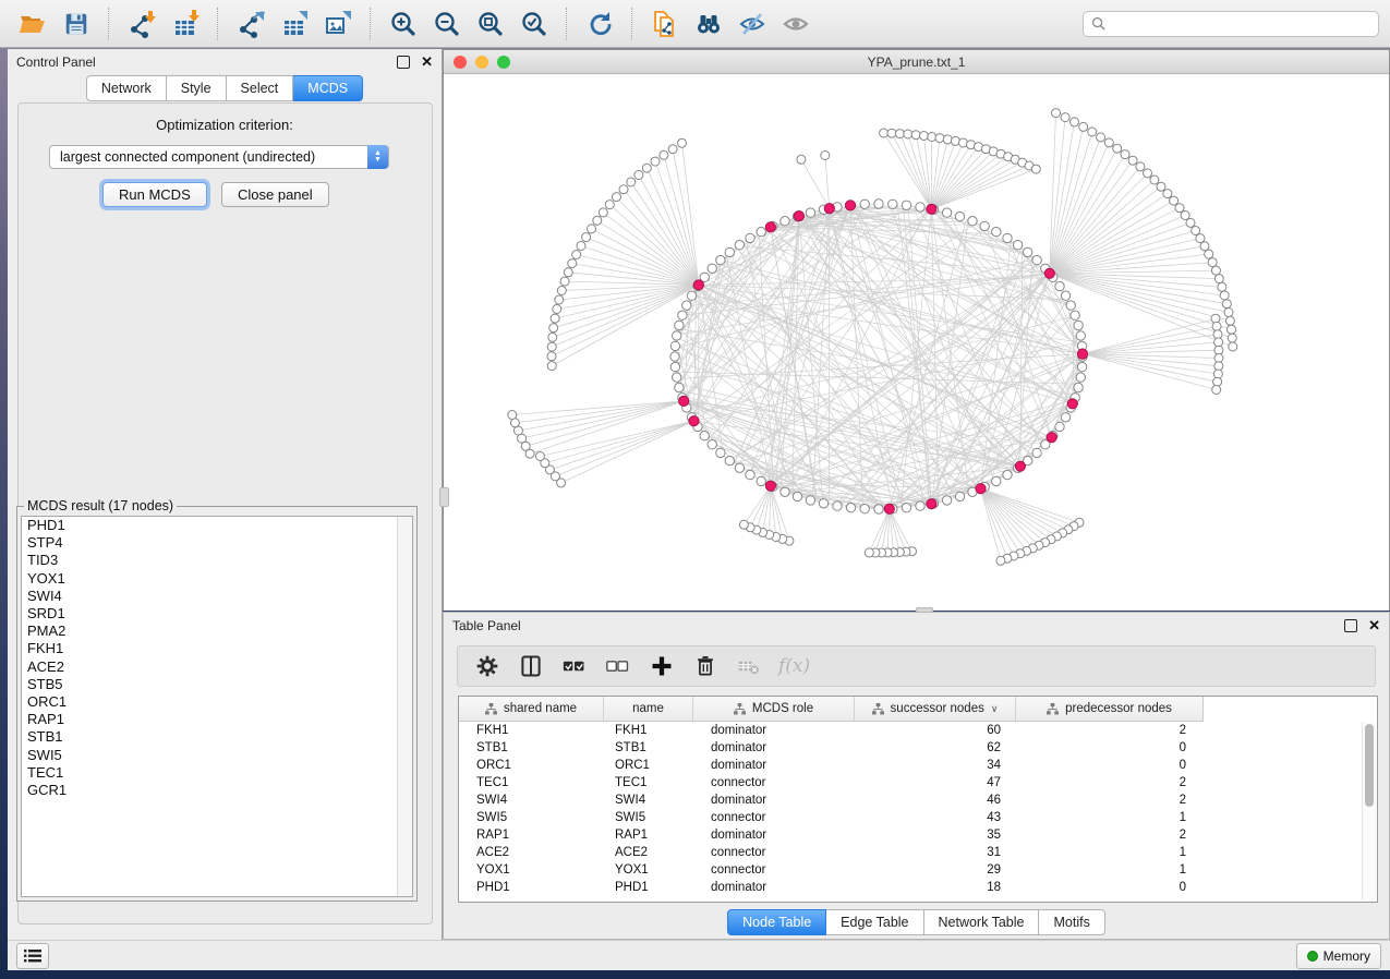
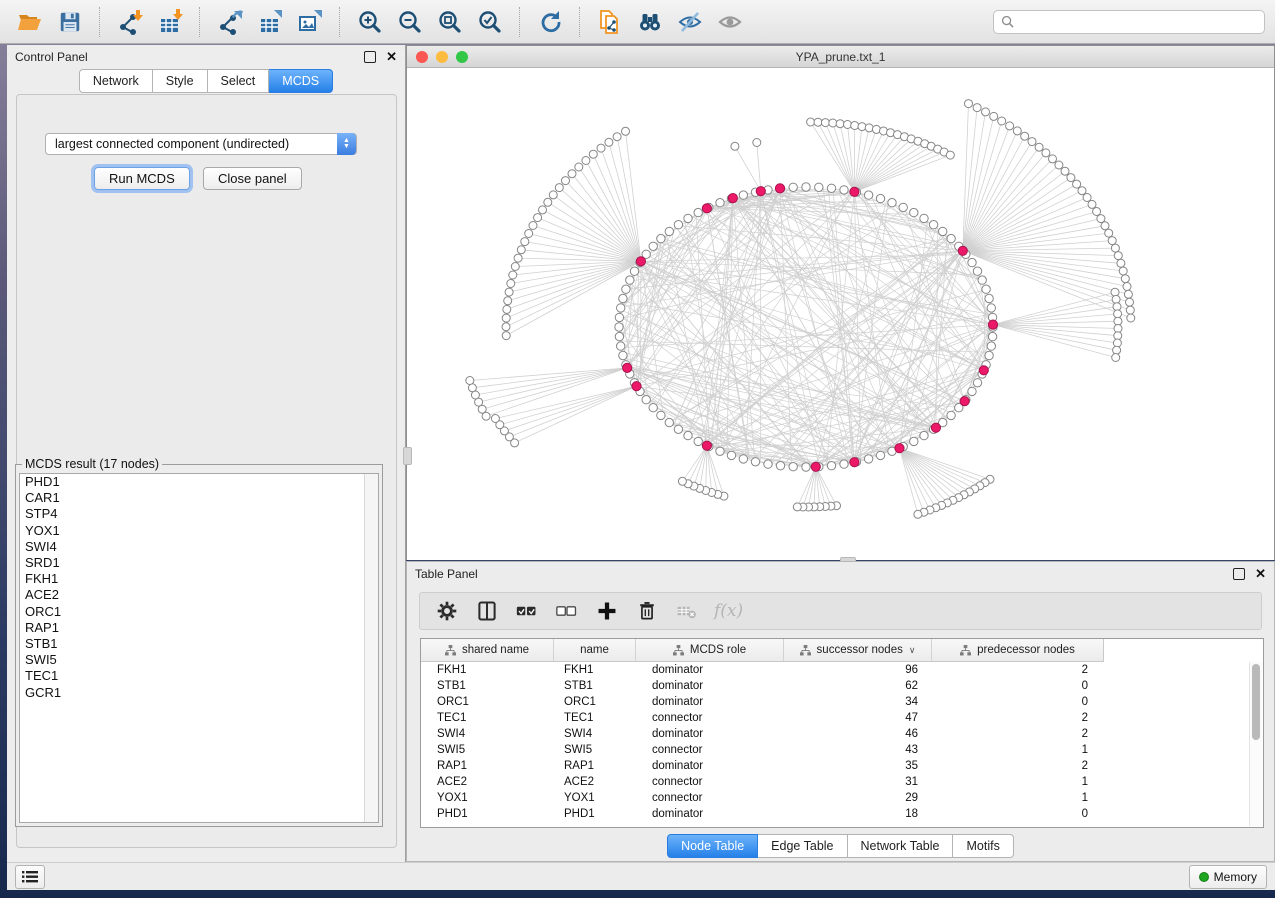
  Control Panel
  ✕
  Network
  Style
  Select
  MCDS
- Optimization criterion:
  largest connected component (undirected)
  Run MCDS
  Close panel
  MCDS result (17 nodes)
  PHD1
+ CAR1
  STP4
- TID3
  YOX1
  SWI4
  SRD1
- PMA2
  FKH1
  ACE2
- STB5
  ORC1
  RAP1
  STB1
  SWI5
  TEC1
  GCR1
  YPA_prune.txt_1
  Table Panel
  ✕
  f(x)
  shared name
  name
  MCDS role
  successor nodes
  ∨
  predecessor nodes
  FKH1
  FKH1
  dominator
- 60
+ 96
  2
  STB1
  STB1
  dominator
  62
  0
  ORC1
  ORC1
  dominator
  34
  0
  TEC1
  TEC1
  connector
  47
  2
  SWI4
  SWI4
  dominator
  46
  2
  SWI5
  SWI5
  connector
  43
  1
  RAP1
  RAP1
  dominator
  35
  2
  ACE2
  ACE2
  connector
  31
  1
  YOX1
  YOX1
  connector
  29
  1
  PHD1
  PHD1
  dominator
  18
  0
  Node Table
  Edge Table
  Network Table
  Motifs
  Memory
